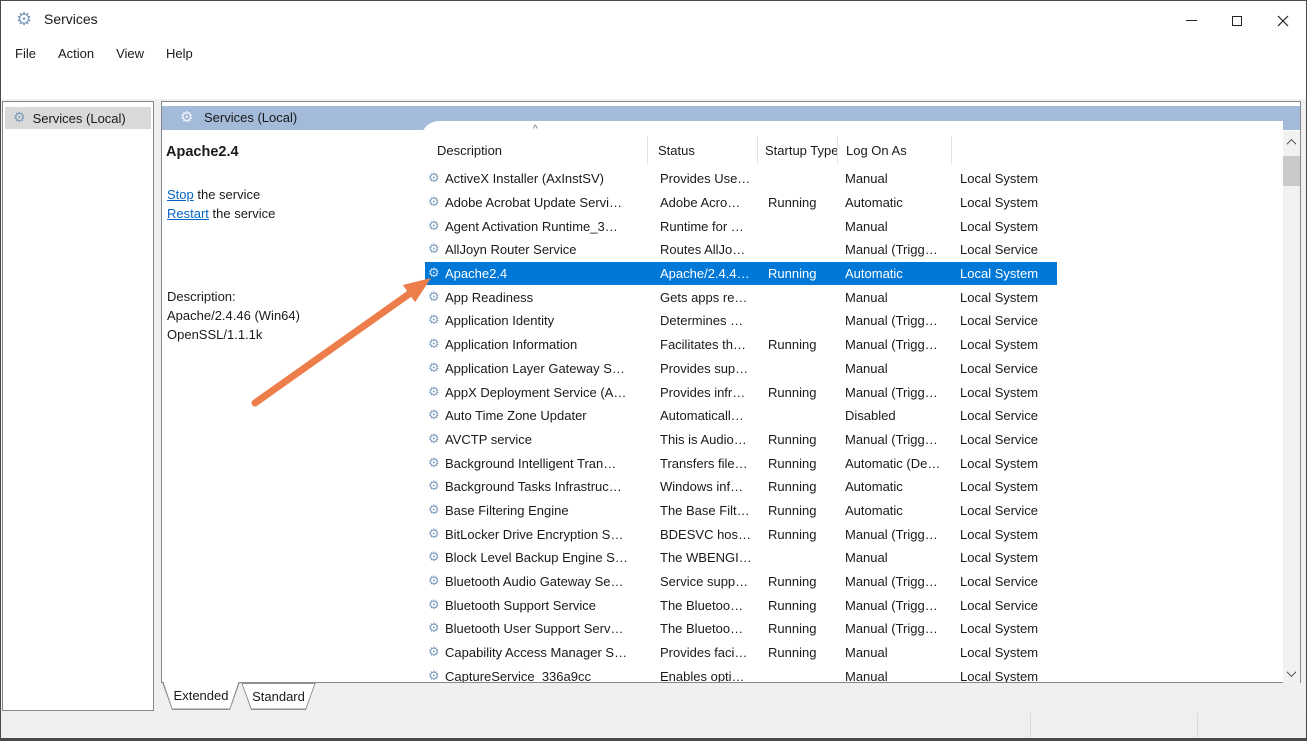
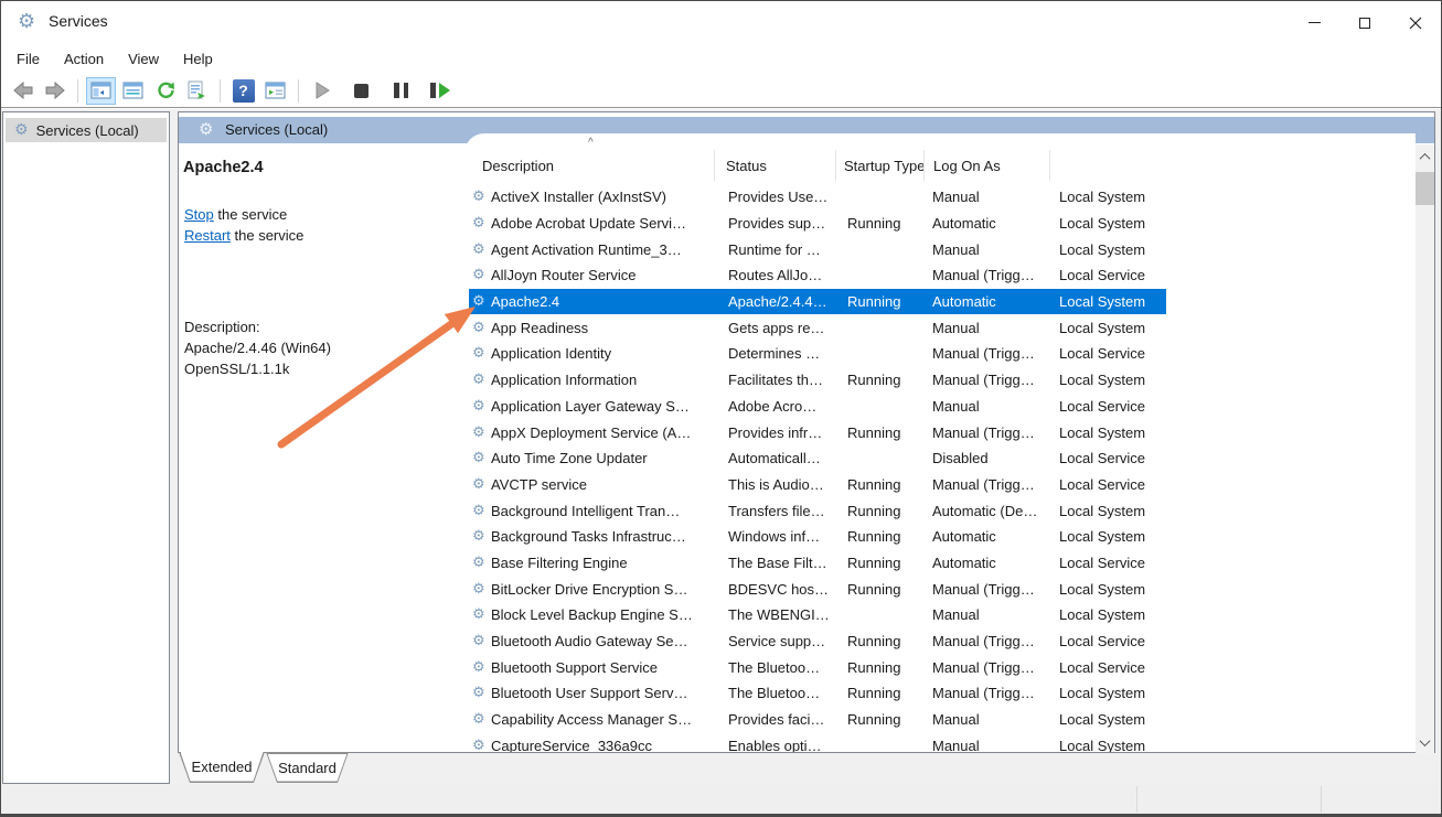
  ⚙
  Services
  File
  Action
  View
  Help
+ ?
  ⚙
  Services (Local)
  ⚙
  Services (Local)
  Apache2.4
  Stop the service
  Restart the service
  Description:
  Apache/2.4.46 (Win64)
  OpenSSL/1.1.1k
  Description
  Status
  Startup Type
  Log On As
  ^
  ⚙
  ActiveX Installer (AxInstSV)
  Provides Use…
  Manual
  Local System
  ⚙
  Adobe Acrobat Update Servi…
- Adobe Acro…
+ Provides sup…
  Running
  Automatic
  Local System
  ⚙
  Agent Activation Runtime_3…
  Runtime for …
  Manual
  Local System
  ⚙
  AllJoyn Router Service
  Routes AllJo…
  Manual (Trigg…
  Local Service
  ⚙
  Apache2.4
  Apache/2.4.4…
  Running
  Automatic
  Local System
  ⚙
  App Readiness
  Gets apps re…
  Manual
  Local System
  ⚙
  Application Identity
  Determines …
  Manual (Trigg…
  Local Service
  ⚙
  Application Information
  Facilitates th…
  Running
  Manual (Trigg…
  Local System
  ⚙
  Application Layer Gateway S…
- Provides sup…
+ Adobe Acro…
  Manual
  Local Service
  ⚙
  AppX Deployment Service (A…
  Provides infr…
  Running
  Manual (Trigg…
  Local System
  ⚙
  Auto Time Zone Updater
  Automaticall…
  Disabled
  Local Service
  ⚙
  AVCTP service
  This is Audio…
  Running
  Manual (Trigg…
  Local Service
  ⚙
  Background Intelligent Tran…
  Transfers file…
  Running
  Automatic (De…
  Local System
  ⚙
  Background Tasks Infrastruc…
  Windows inf…
  Running
  Automatic
  Local System
  ⚙
  Base Filtering Engine
  The Base Filt…
  Running
  Automatic
  Local Service
  ⚙
  BitLocker Drive Encryption S…
  BDESVC hos…
  Running
  Manual (Trigg…
  Local System
  ⚙
  Block Level Backup Engine S…
  The WBENGI…
  Manual
  Local System
  ⚙
  Bluetooth Audio Gateway Se…
  Service supp…
  Running
  Manual (Trigg…
  Local Service
  ⚙
  Bluetooth Support Service
  The Bluetoo…
  Running
  Manual (Trigg…
  Local Service
  ⚙
  Bluetooth User Support Serv…
  The Bluetoo…
  Running
  Manual (Trigg…
  Local System
  ⚙
  Capability Access Manager S…
  Provides faci…
  Running
  Manual
  Local System
  ⚙
  CaptureService_336a9cc
  Enables opti…
  Manual
  Local System
  Extended
  Standard
